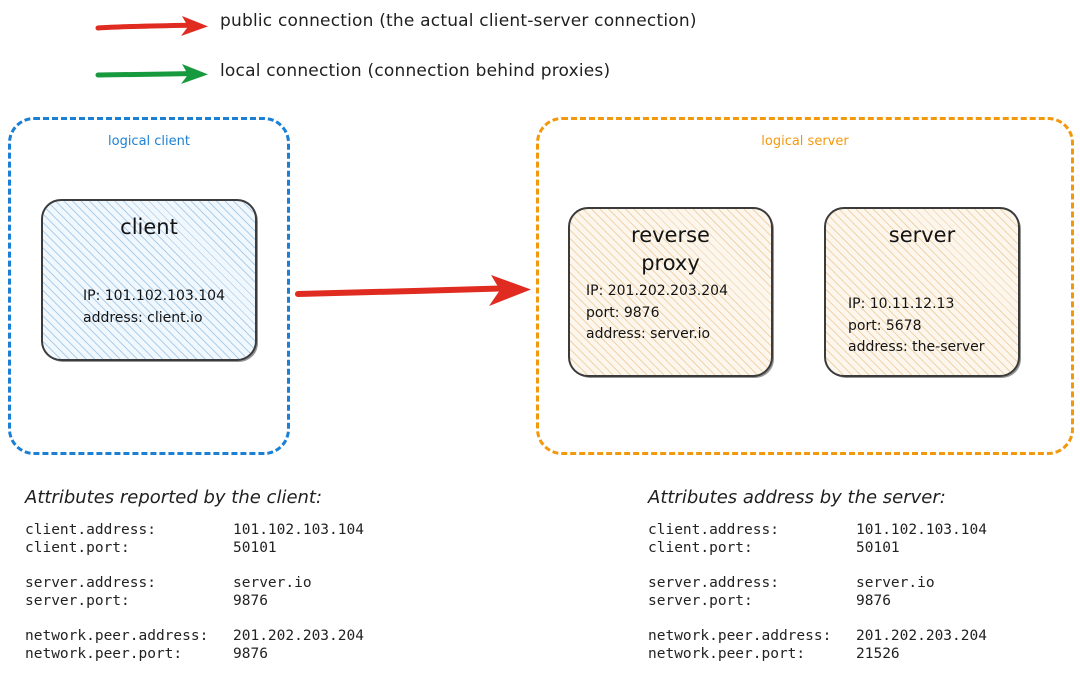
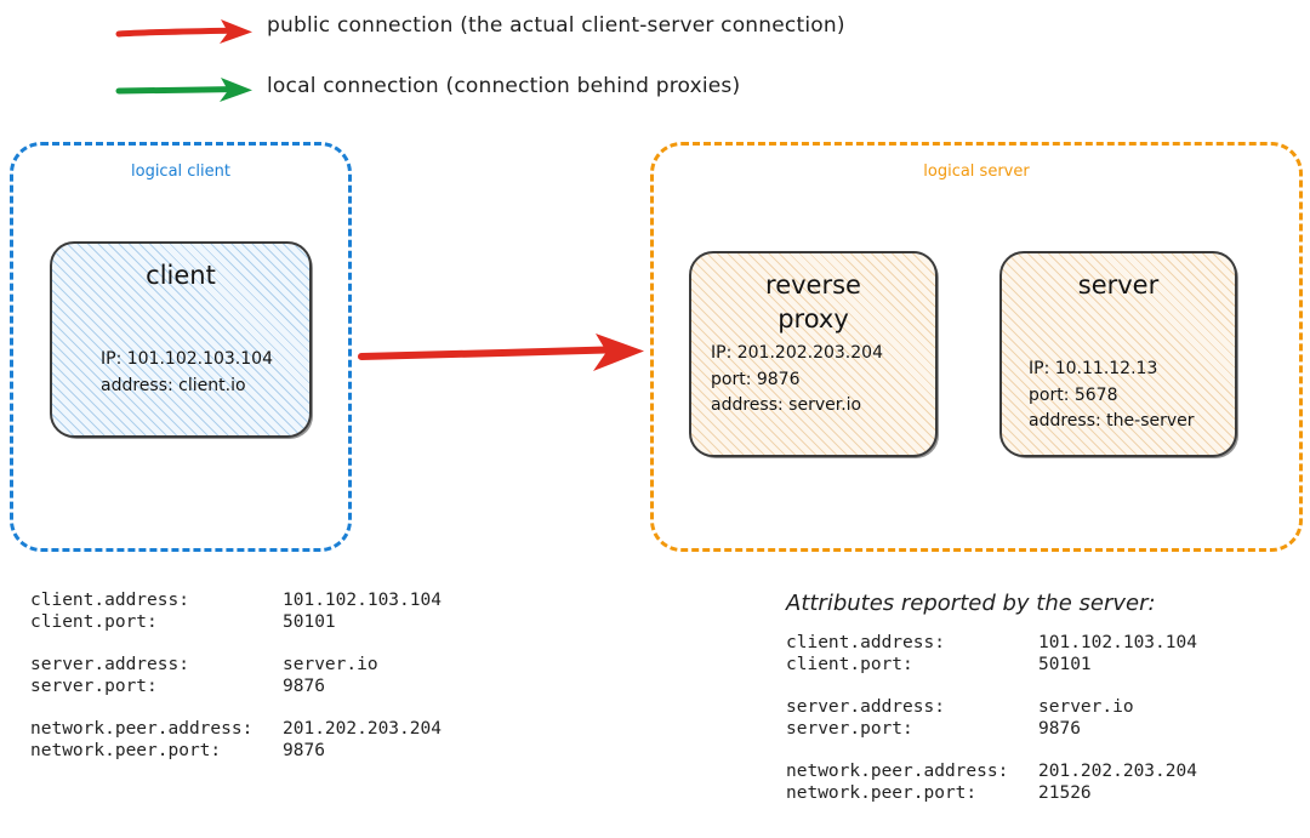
  public connection (the actual client-server connection)
  local connection (connection behind proxies)
  logical client
  client
  IP: 101.102.103.104
  address: client.io
  logical server
  reverse
  proxy
  IP: 201.202.203.204
  port: 9876
  address: server.io
  server
  IP: 10.11.12.13
  port: 5678
  address: the-server
- Attributes reported by the client:
  client.address:	101.102.103.104
  client.port:	50101
  server.address:	server.io
  server.port:	9876
  network.peer.address:	201.202.203.204
  network.peer.port:	9876
- Attributes address by the server:
+ Attributes reported by the server:
  client.address:	101.102.103.104
  client.port:	50101
  server.address:	server.io
  server.port:	9876
  network.peer.address:	201.202.203.204
  network.peer.port:	21526
